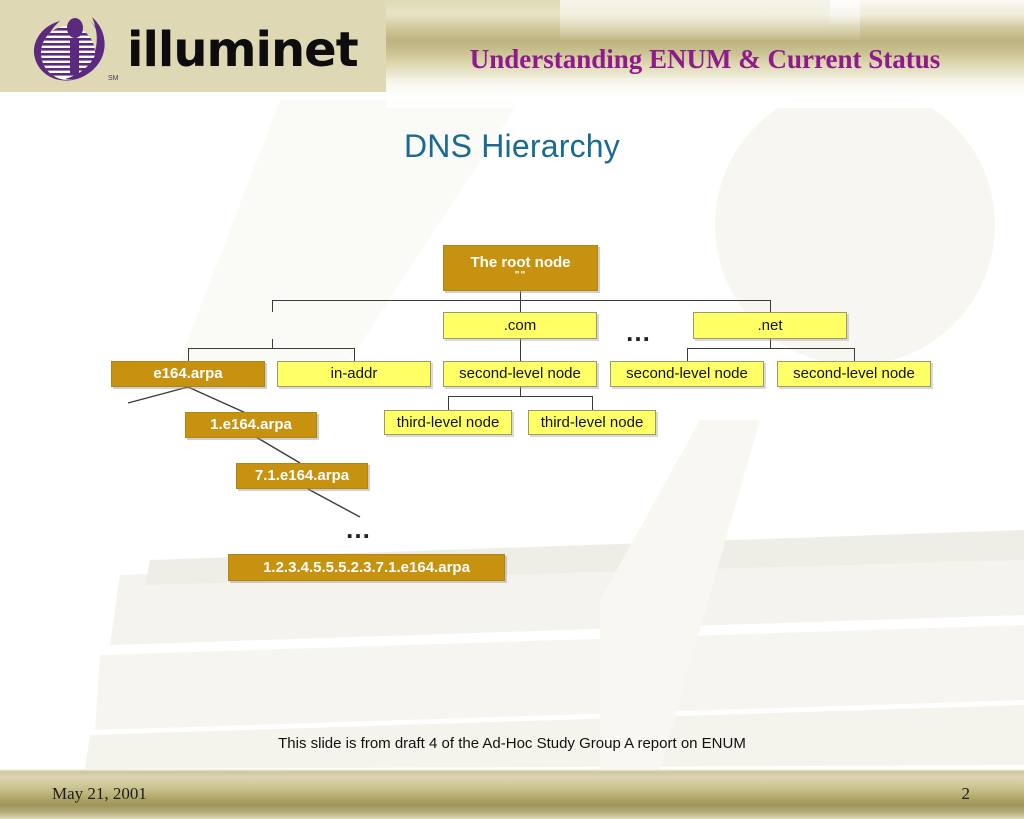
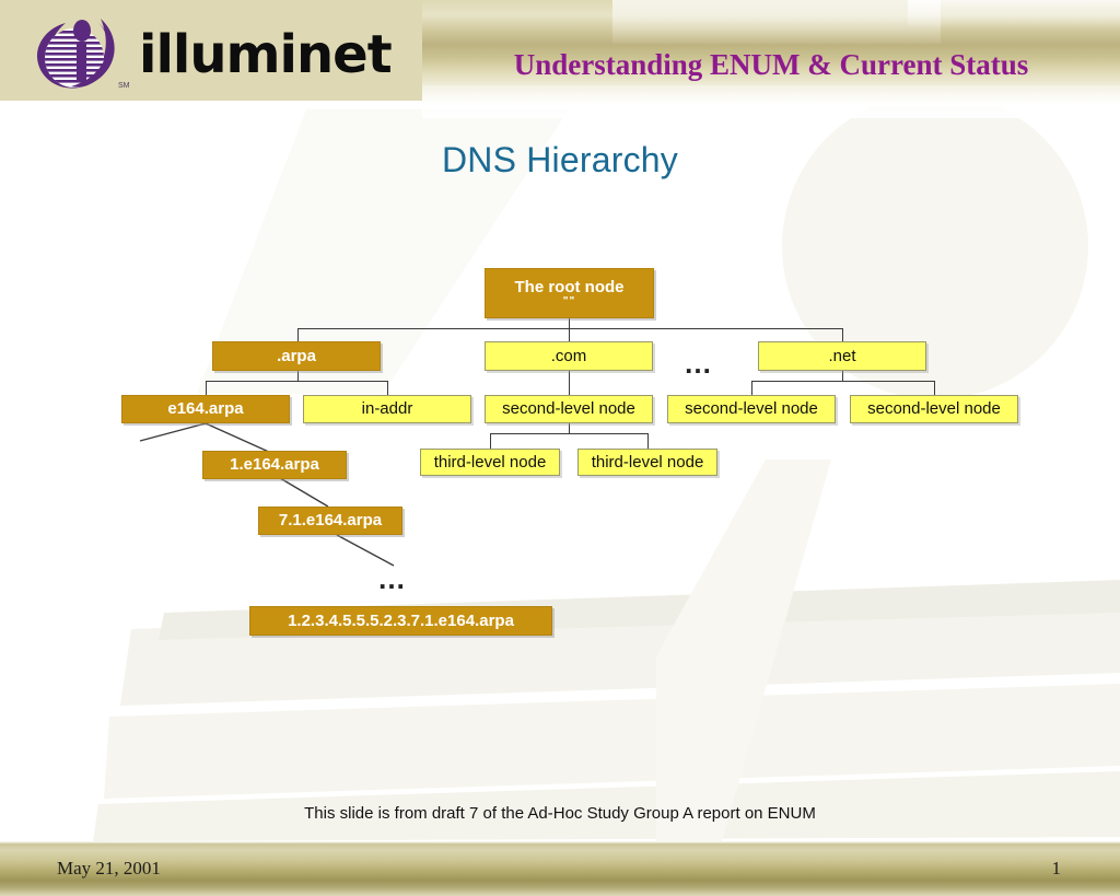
  illuminet
  Understanding ENUM & Current Status
  DNS Hierarchy
  The root node
  ""
+ .arpa
  .com
  …
  .net
  e164.arpa
  in-addr
  second-level node
  second-level node
  second-level node
  1.e164.arpa
  third-level node
  third-level node
  7.1.e164.arpa
  …
  1.2.3.4.5.5.5.2.3.7.1.e164.arpa
- This slide is from draft 4 of the Ad-Hoc Study Group A report on ENUM
+ This slide is from draft 7 of the Ad-Hoc Study Group A report on ENUM
  May 21, 2001
- 2
+ 1
